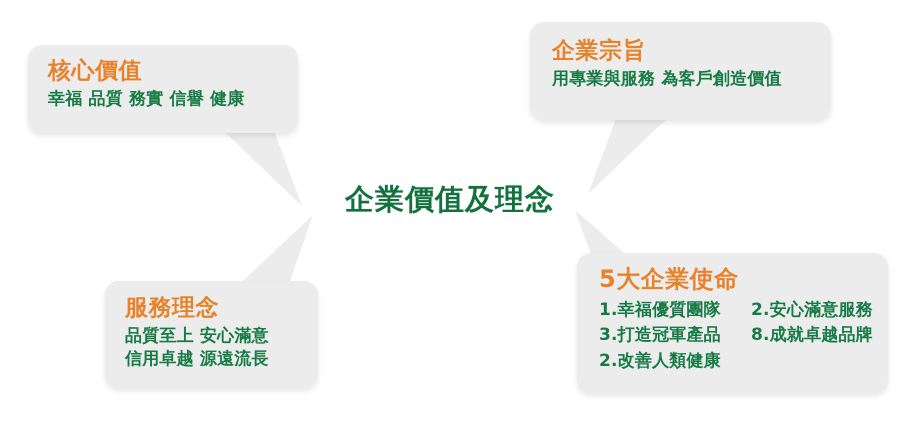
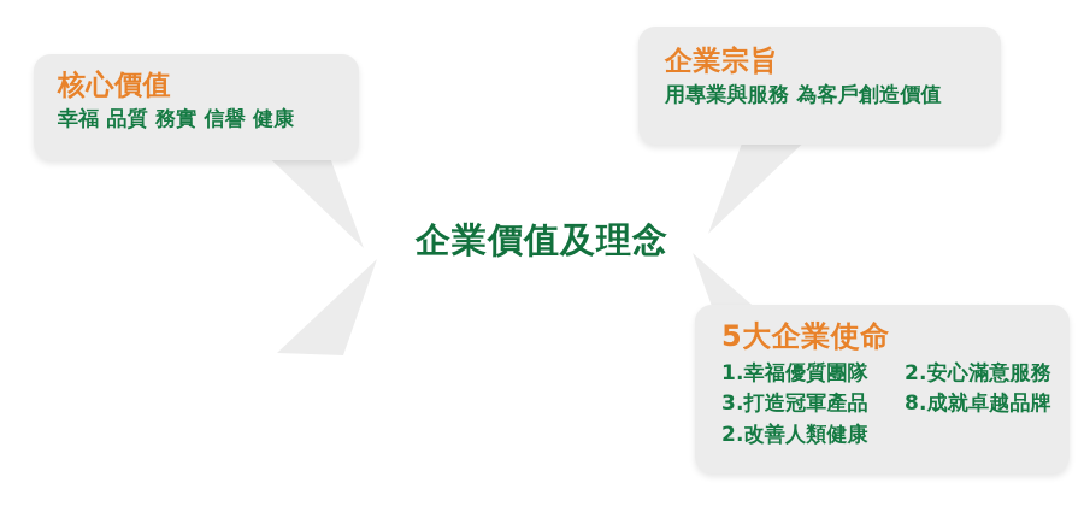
  核心價值
  幸福 品質 務實 信譽 健康
  企業宗旨
  用專業與服務 為客戶創造價值
- 服務理念
- 品質至上 安心滿意
- 信用卓越 源遠流長
  5大企業使命
  1.幸福優質團隊 2.安心滿意服務
  3.打造冠軍產品 8.成就卓越品牌
  2.改善人類健康
  企業價值及理念
